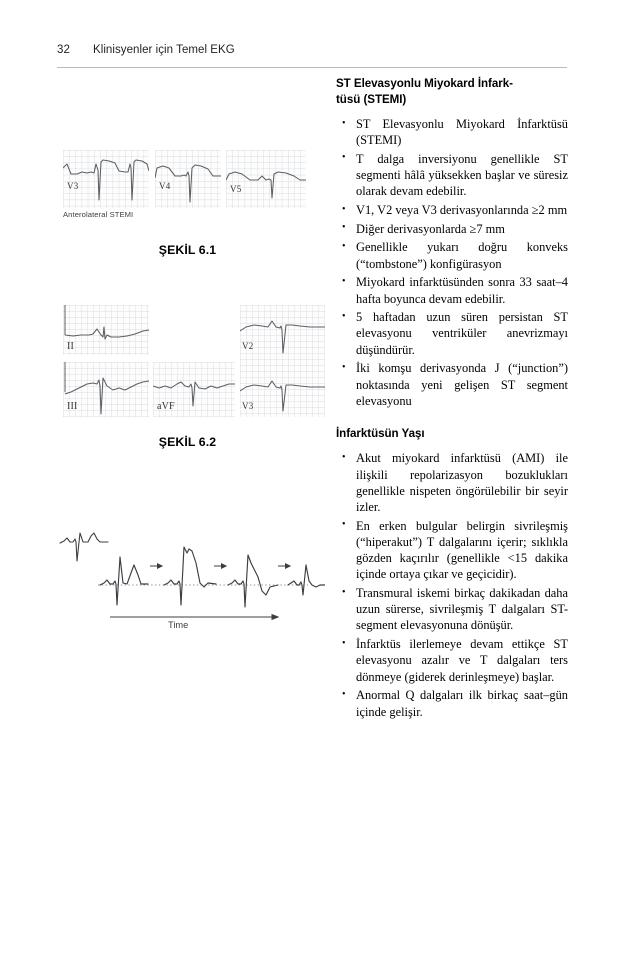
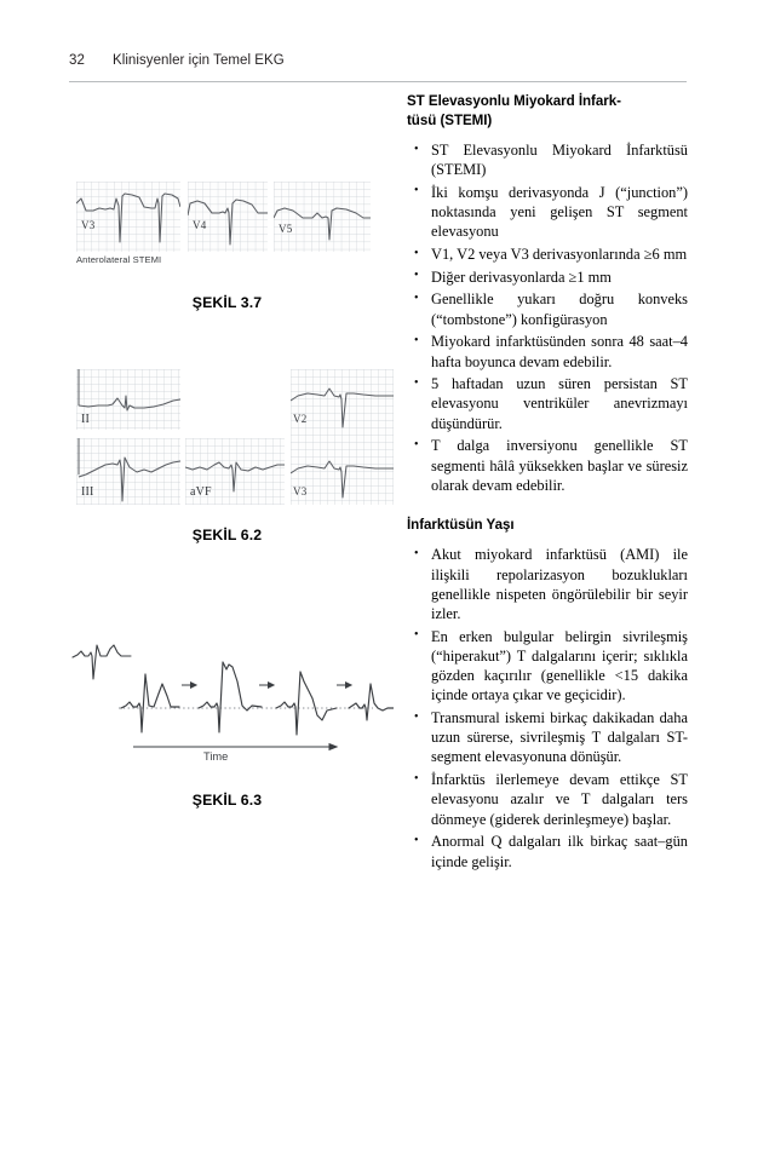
  32
  Klinisyenler için Temel EKG
  V3
  V4
  V5
  Anterolateral STEMI
- ŞEKİL 6.1
+ ŞEKİL 3.7
  II
  III
  aVF
  V2
  V3
  ŞEKİL 6.2
  Time
+ ŞEKİL 6.3
  ST Elevasyonlu Miyokard İnfark-
  tüsü (STEMI)
  ST Elevasyonlu Miyokard İnfarktü­sü (STEMI)
- T dalga inversiyonu genellikle ST segmenti hâlâ yüksekken başlar ve süresiz olarak devam edebilir.
+ İki komşu derivasyonda J (“junction”) noktasında yeni gelişen ST segment elevasyonu
- V1, V2 veya V3 derivasyonlarında ≥2 mm
+ V1, V2 veya V3 derivasyonlarında ≥6 mm
- Diğer derivasyonlarda ≥7 mm
+ Diğer derivasyonlarda ≥1 mm
  Genellikle yukarı doğru konveks (“tombstone”) konfigürasyon
- Miyokard infarktüsünden sonra 33 saat–4 hafta boyunca devam edebilir.
+ Miyokard infarktüsünden sonra 48 saat–4 hafta boyunca devam edebilir.
  5 haftadan uzun süren persistan ST elevasyonu ventriküler anevrizmayı düşündürür.
- İki komşu derivasyonda J (“junction”) noktasında yeni gelişen ST segment elevasyonu
+ T dalga inversiyonu genellikle ST segmenti hâlâ yüksekken başlar ve süresiz olarak devam edebilir.
  İnfarktüsün Yaşı
  Akut miyokard infarktüsü (AMI) ile ilişkili repolarizasyon bozuklukları genellikle nispeten öngörülebilir bir seyir izler.
  En erken bulgular belirgin sivrileşmiş (“hiperakut”) T dalgalarını içerir; sıklıkla gözden kaçırılır (genellikle <15 dakika içinde ortaya çıkar ve geçicidir).
  Transmural iskemi birkaç dakikadan daha uzun sürerse, sivrileşmiş T dalgaları ST-segment elevasyonuna dönüşür.
  İnfarktüs ilerlemeye devam ettikçe ST elevasyonu azalır ve T dalgaları ters dönmeye (giderek derinleşmeye) başlar.
  Anormal Q dalgaları ilk birkaç saat–gün içinde gelişir.
